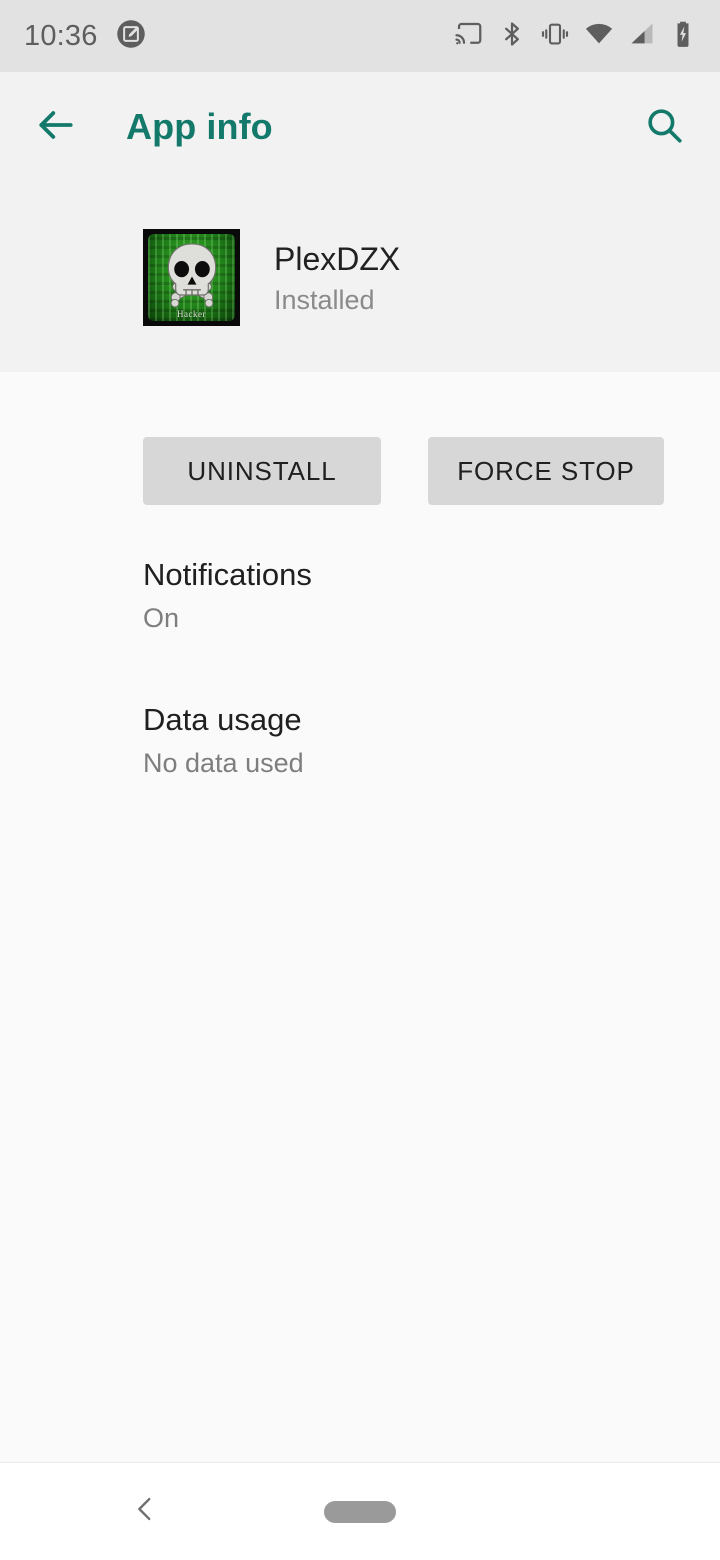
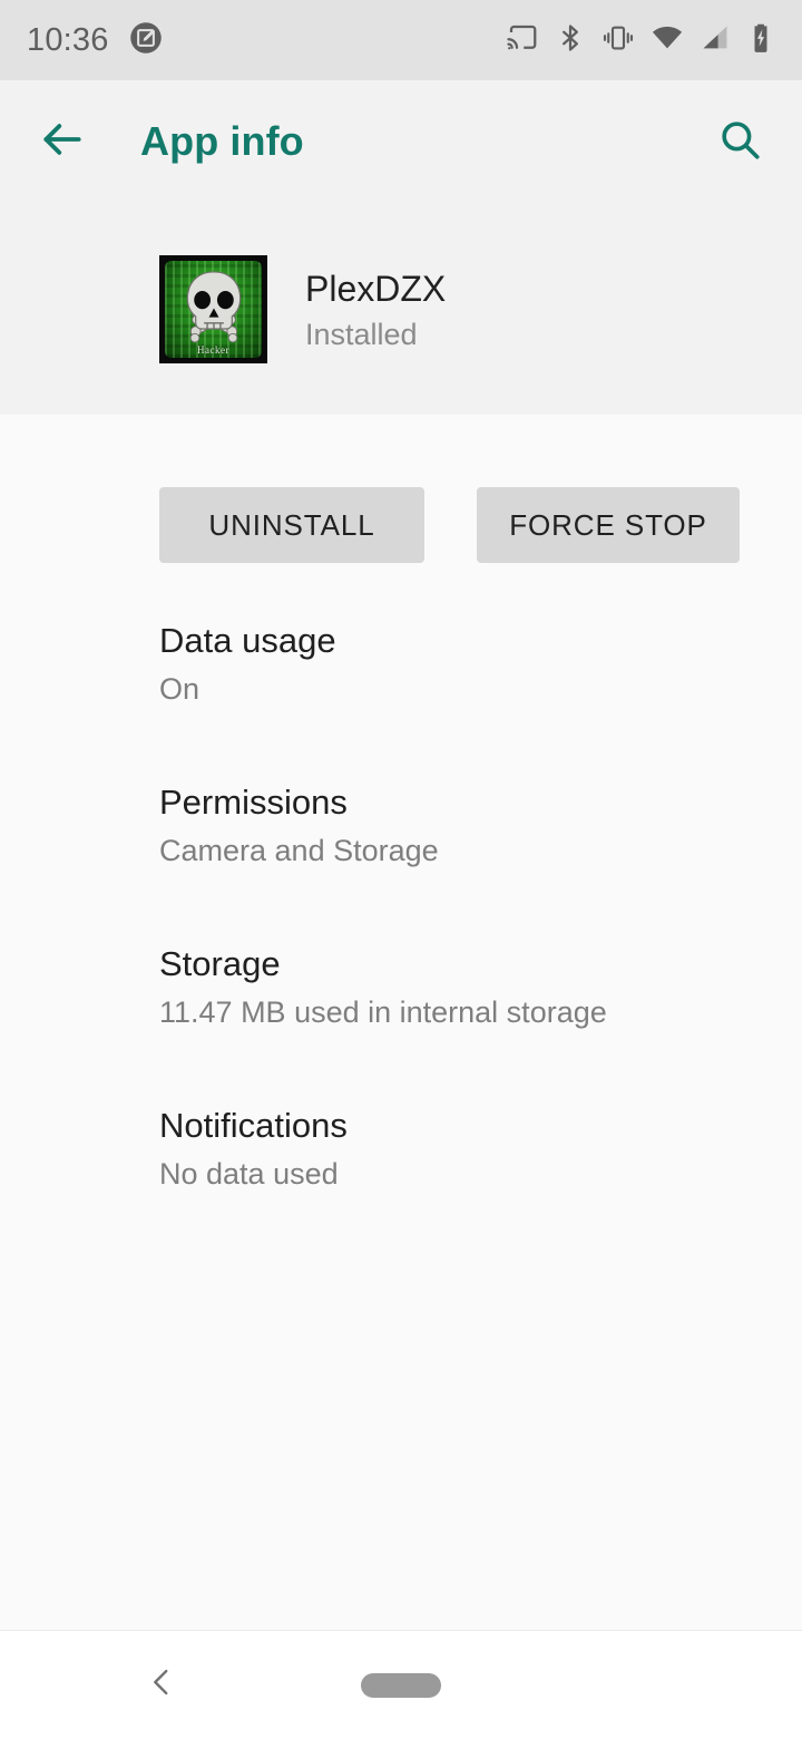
  10:36
  App info
  Hacker
  PlexDZX
  Installed
  UNINSTALL
  FORCE STOP
- Notifications
+ Data usage
  On
+ Permissions
+ Camera and Storage
+ Storage
+ 11.47 MB used in internal storage
- Data usage
+ Notifications
  No data used
